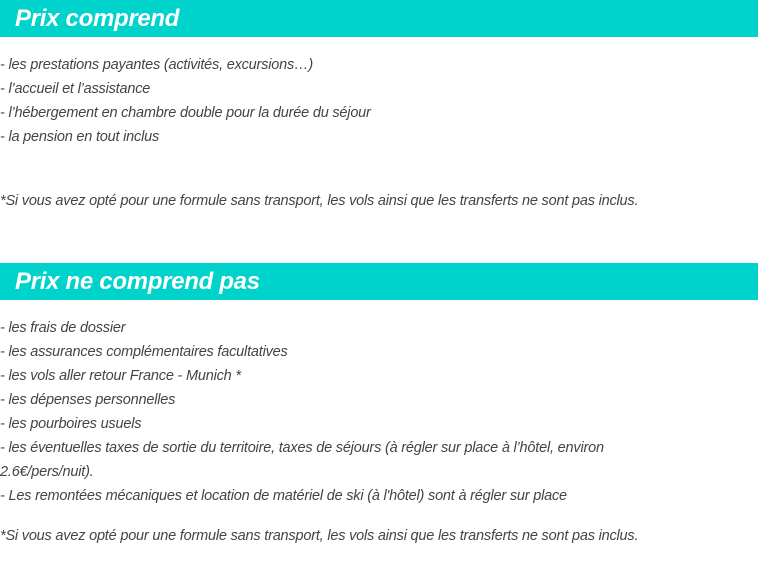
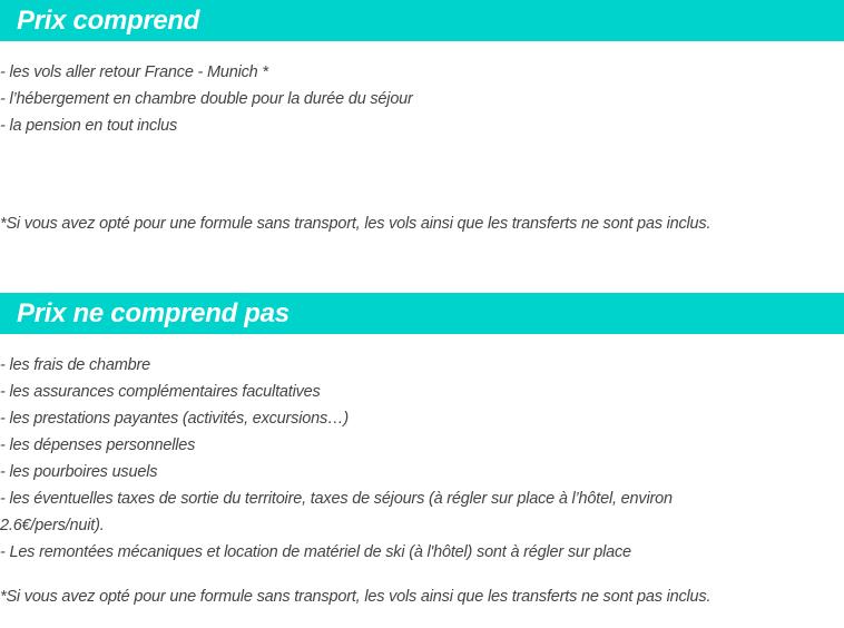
  Prix comprend
- - les prestations payantes (activités, excursions…)
+ - les vols aller retour France - Munich *
- - l’accueil et l’assistance
  - l’hébergement en chambre double pour la durée du séjour
  - la pension en tout inclus
  *Si vous avez opté pour une formule sans transport, les vols ainsi que les transferts ne sont pas inclus.
  Prix ne comprend pas
- - les frais de dossier
+ - les frais de chambre
  - les assurances complémentaires facultatives
- - les vols aller retour France - Munich *
+ - les prestations payantes (activités, excursions…)
  - les dépenses personnelles
  - les pourboires usuels
  - les éventuelles taxes de sortie du territoire, taxes de séjours (à régler sur place à l’hôtel, environ 2.6€/pers/nuit).
  - Les remontées mécaniques et location de matériel de ski (à l'hôtel) sont à régler sur place
  *Si vous avez opté pour une formule sans transport, les vols ainsi que les transferts ne sont pas inclus.
